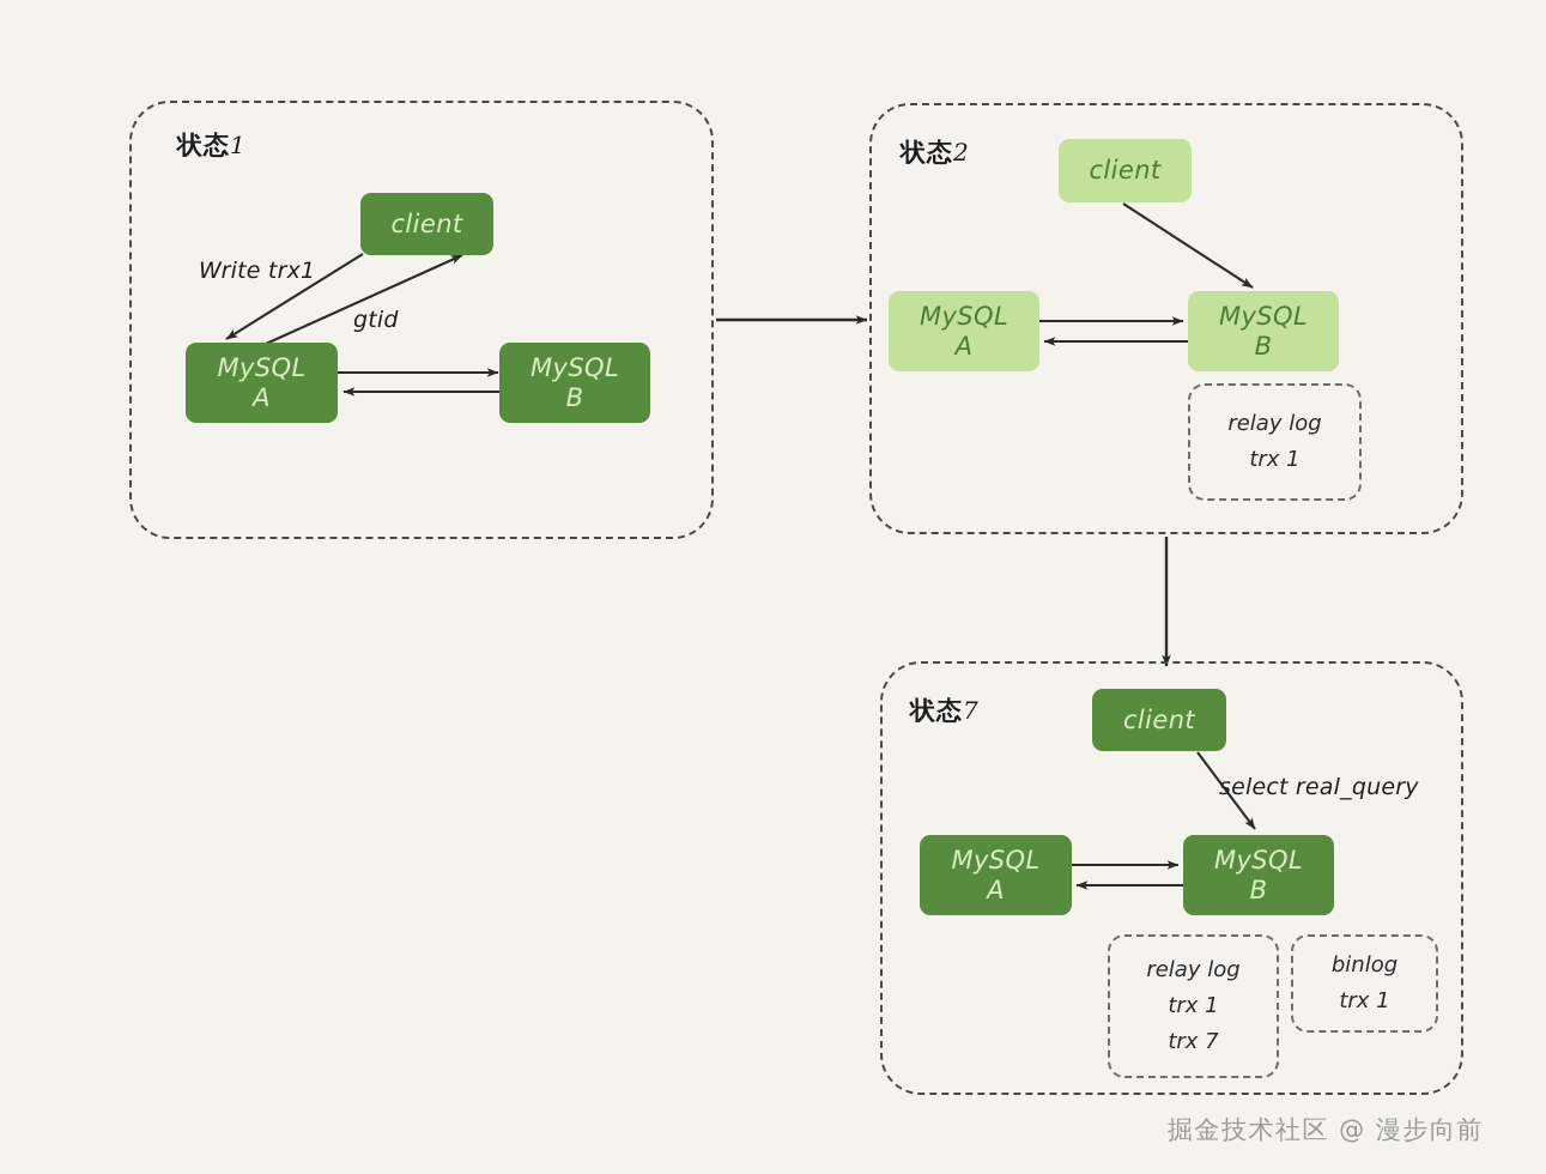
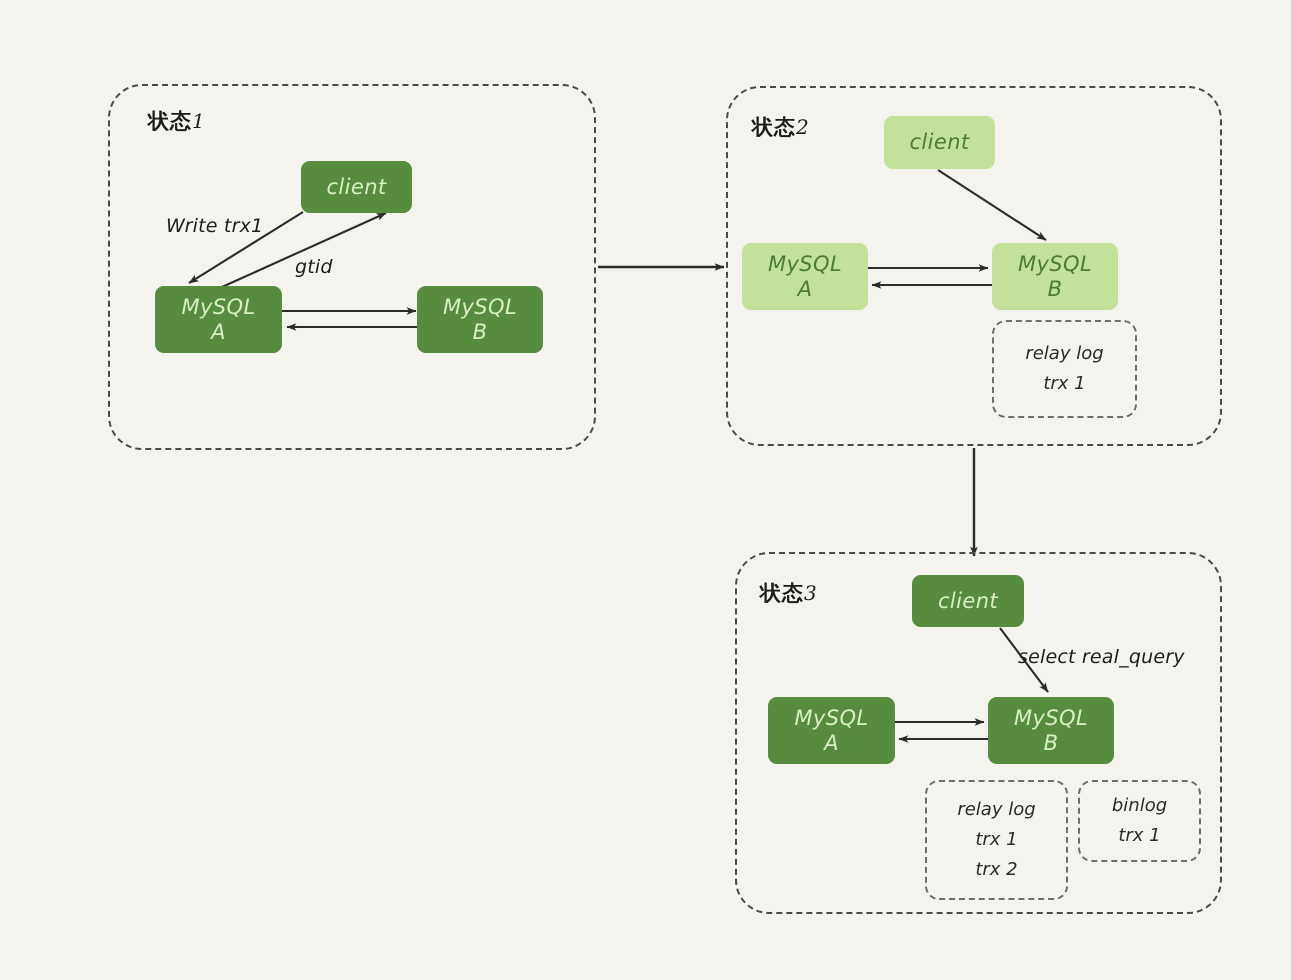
  状态1
  client
  MySQL
  A
  MySQL
  B
  Write trx1
  gtid
  状态2
  client
  MySQL
  A
  MySQL
  B
  relay log
  trx 1
- 状态7
+ 状态3
  client
  MySQL
  A
  MySQL
  B
  select real_query
  relay log
  trx 1
- trx 7
+ trx 2
  binlog
  trx 1
- 掘金技术社区 @ 漫步向前
